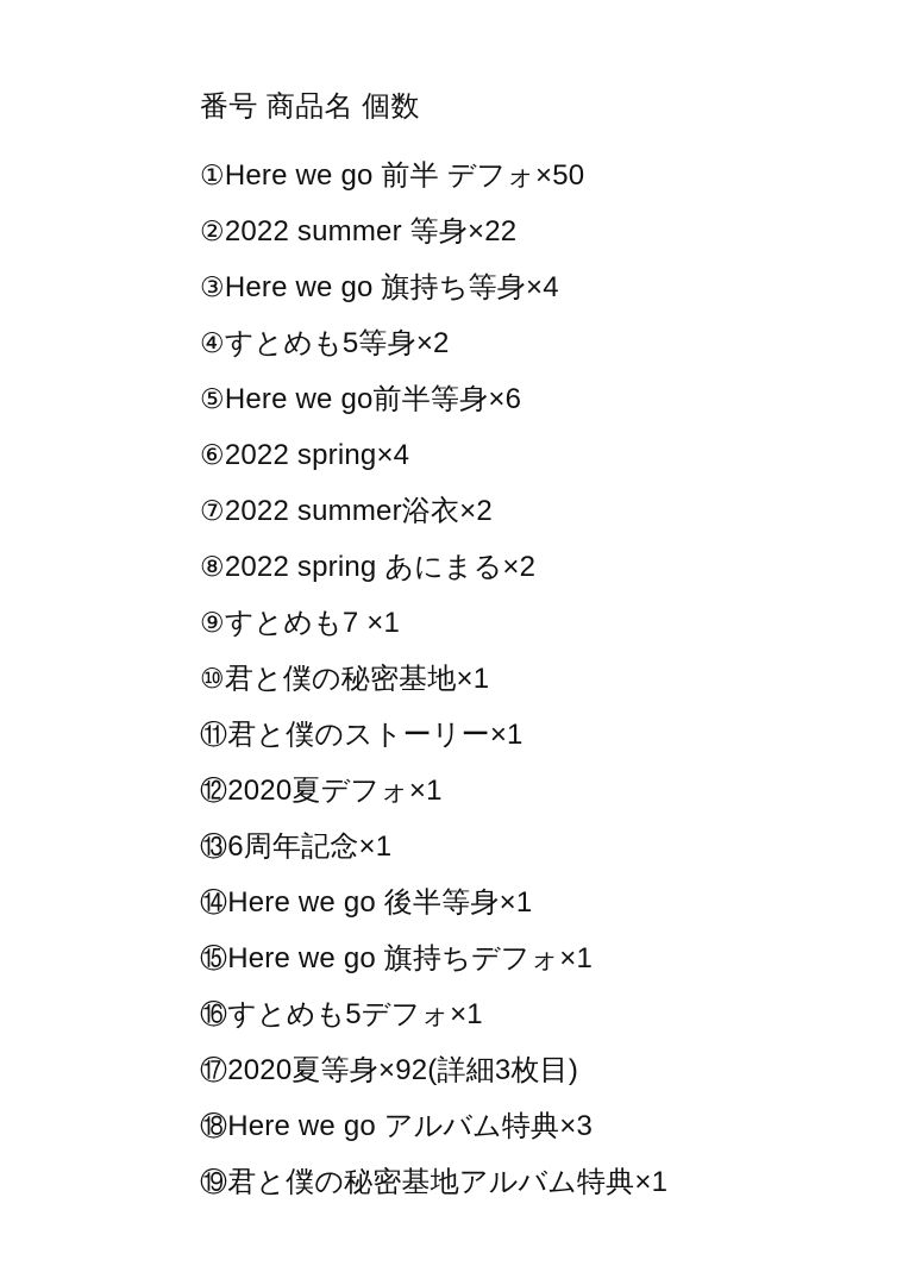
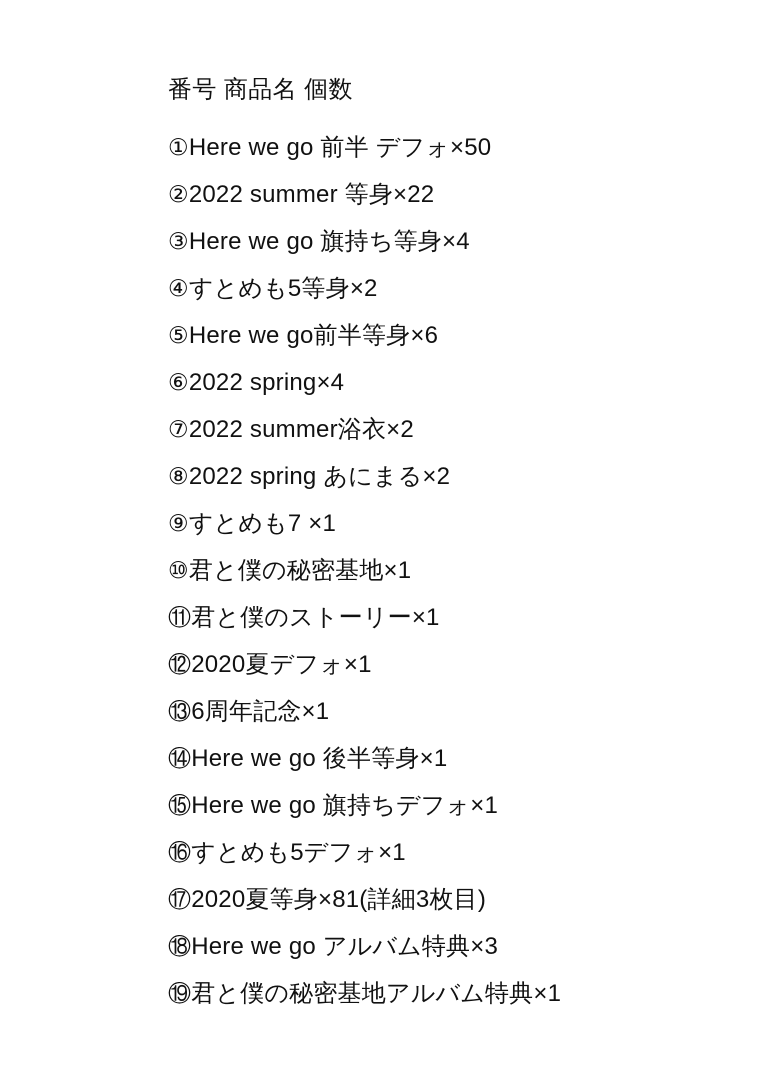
  番号 商品名 個数
  ①Here we go 前半 デフォ×50
  ②2022 summer 等身×22
  ③Here we go 旗持ち等身×4
  ④すとめも5等身×2
  ⑤Here we go前半等身×6
  ⑥2022 spring×4
  ⑦2022 summer浴衣×2
  ⑧2022 spring あにまる×2
  ⑨すとめも7 ×1
  ⑩君と僕の秘密基地×1
  ⑪君と僕のストーリー×1
  ⑫2020夏デフォ×1
  ⑬6周年記念×1
  ⑭Here we go 後半等身×1
  ⑮Here we go 旗持ちデフォ×1
  ⑯すとめも5デフォ×1
- ⑰2020夏等身×92(詳細3枚目)
+ ⑰2020夏等身×81(詳細3枚目)
  ⑱Here we go アルバム特典×3
  ⑲君と僕の秘密基地アルバム特典×1
